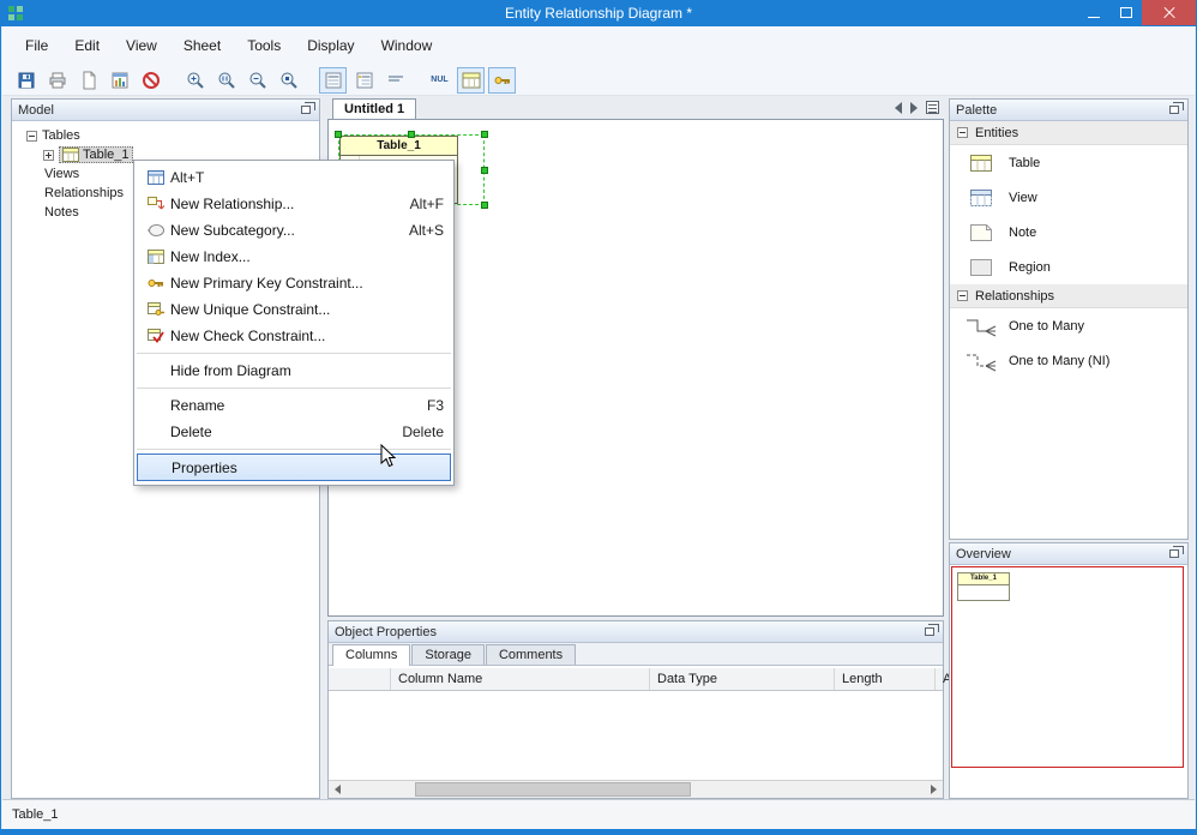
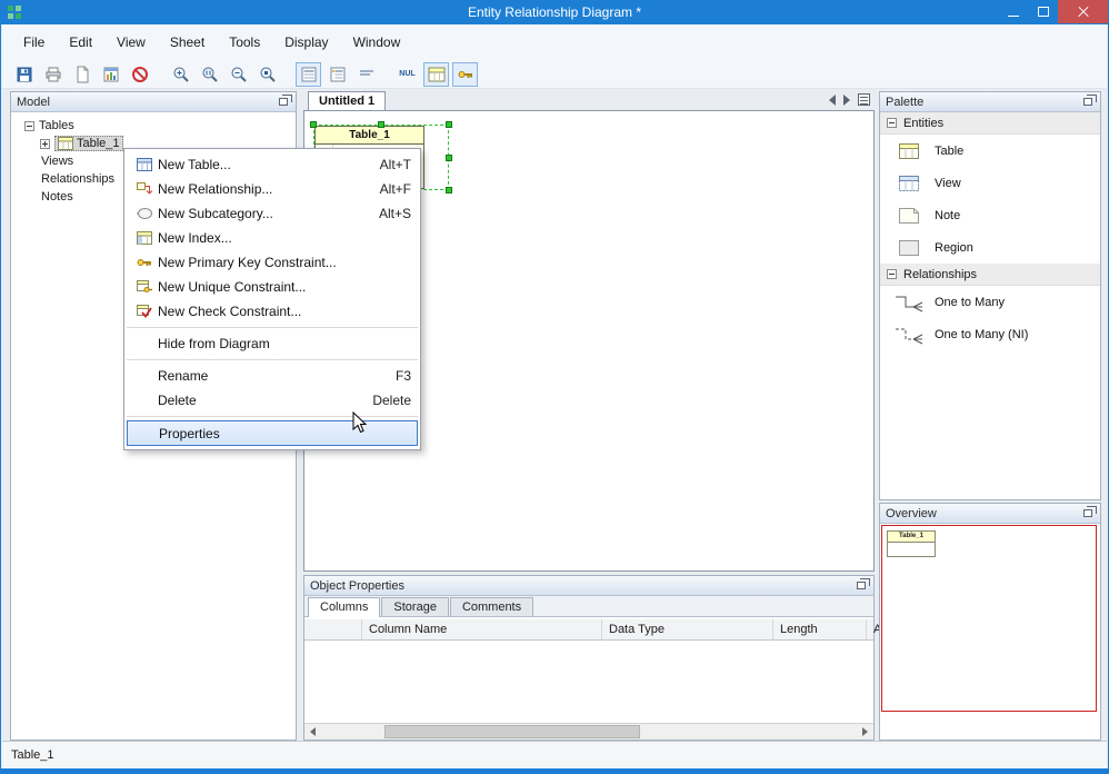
  Entity Relationship Diagram *
  File
  Edit
  View
  Sheet
  Tools
  Display
  Window
  Model
  Tables
  Table_1
  Views
  Relationships
  Notes
  Untitled 1
  Table_1
  Object Properties
  Columns
  Storage
  Comments
  Column Name
  Data Type
  Length
  A
  Palette
  Entities
  Table
  View
  Note
  Region
  Relationships
  One to Many
  One to Many (NI)
  Overview
  Table_1
+ New Table...
  Alt+T
  New Relationship...
  Alt+F
  New Subcategory...
  Alt+S
  New Index...
  New Primary Key Constraint...
  New Unique Constraint...
  New Check Constraint...
  Hide from Diagram
  Rename
  F3
  Delete
  Delete
  Properties
